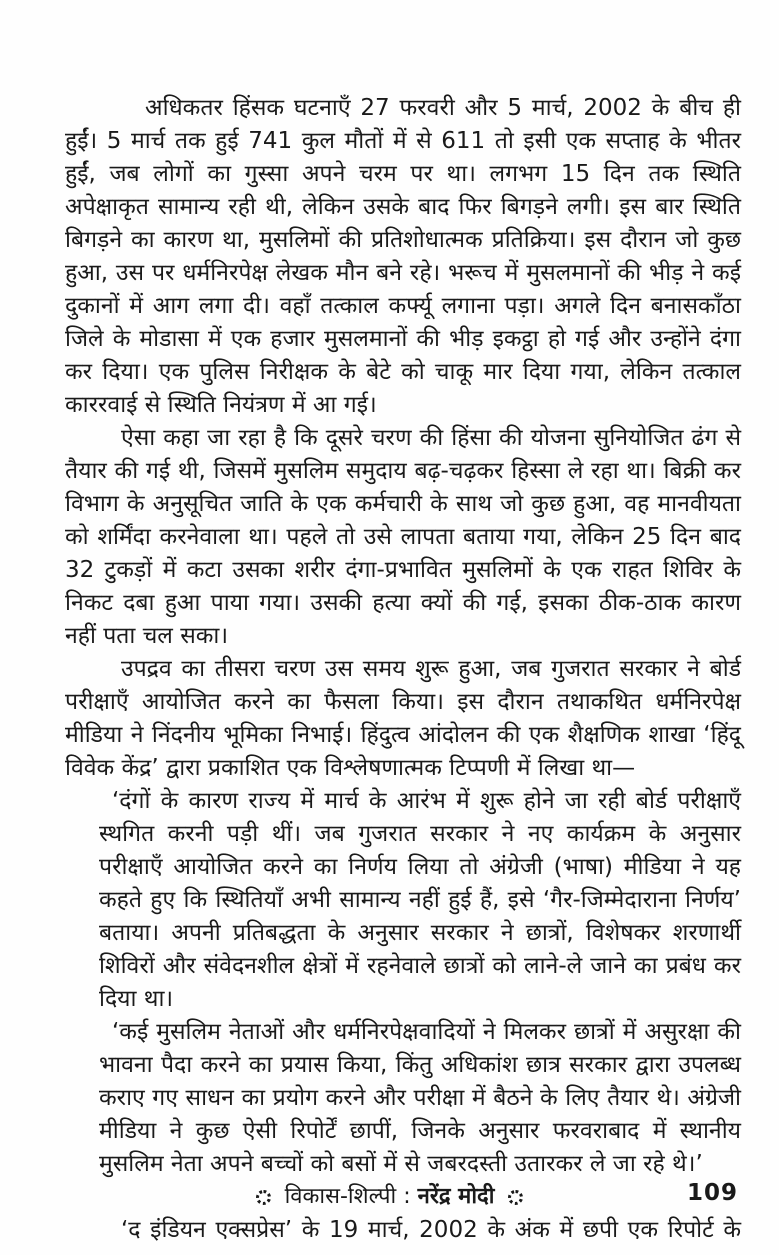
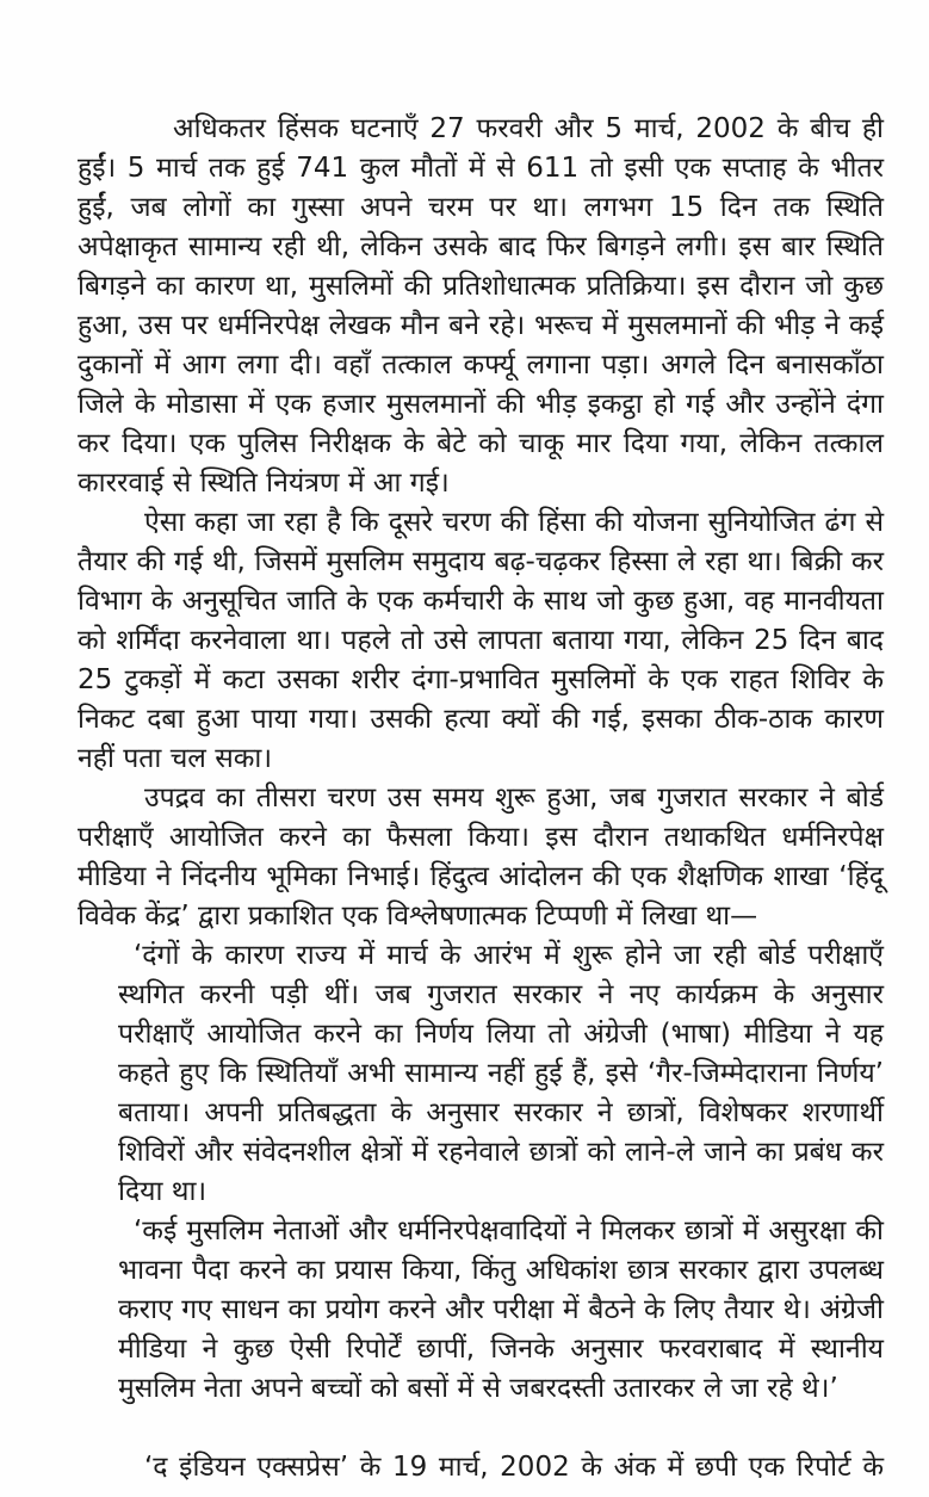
  अधिकतर हिंसक घटनाएँ 27 फरवरी और 5 मार्च, 2002 के बीच ही हुईं। 5 मार्च तक हुई 741 कुल मौतों में से 611 तो इसी एक सप्ताह के भीतर हुईं, जब लोगों का गुस्सा अपने चरम पर था। लगभग 15 दिन तक स्थिति अपेक्षाकृत सामान्य रही थी, लेकिन उसके बाद फिर बिगड़ने लगी। इस बार स्थिति बिगड़ने का कारण था, मुसलिमों की प्रतिशोधात्मक प्रतिक्रिया। इस दौरान जो कुछ हुआ, उस पर धर्मनिरपेक्ष लेखक मौन बने रहे। भरूच में मुसलमानों की भीड़ ने कई दुकानों में आग लगा दी। वहाँ तत्काल कर्फ्यू लगाना पड़ा। अगले दिन बनासकाँठा जिले के मोडासा में एक हजार मुसलमानों की भीड़ इकट्ठा हो गई और उन्होंने दंगा कर दिया। एक पुलिस निरीक्षक के बेटे को चाकू मार दिया गया, लेकिन तत्काल काररवाई से स्थिति नियंत्रण में आ गई।
- ऐसा कहा जा रहा है कि दूसरे चरण की हिंसा की योजना सुनियोजित ढंग से तैयार की गई थी, जिसमें मुसलिम समुदाय बढ़-चढ़कर हिस्सा ले रहा था। बिक्री कर विभाग के अनुसूचित जाति के एक कर्मचारी के साथ जो कुछ हुआ, वह मानवीयता को शर्मिंदा करनेवाला था। पहले तो उसे लापता बताया गया, लेकिन 25 दिन बाद 32 टुकड़ों में कटा उसका शरीर दंगा-प्रभावित मुसलिमों के एक राहत शिविर के निकट दबा हुआ पाया गया। उसकी हत्या क्यों की गई, इसका ठीक-ठाक कारण नहीं पता चल सका।
+ ऐसा कहा जा रहा है कि दूसरे चरण की हिंसा की योजना सुनियोजित ढंग से तैयार की गई थी, जिसमें मुसलिम समुदाय बढ़-चढ़कर हिस्सा ले रहा था। बिक्री कर विभाग के अनुसूचित जाति के एक कर्मचारी के साथ जो कुछ हुआ, वह मानवीयता को शर्मिंदा करनेवाला था। पहले तो उसे लापता बताया गया, लेकिन 25 दिन बाद 25 टुकड़ों में कटा उसका शरीर दंगा-प्रभावित मुसलिमों के एक राहत शिविर के निकट दबा हुआ पाया गया। उसकी हत्या क्यों की गई, इसका ठीक-ठाक कारण नहीं पता चल सका।
  उपद्रव का तीसरा चरण उस समय शुरू हुआ, जब गुजरात सरकार ने बोर्ड परीक्षाएँ आयोजित करने का फैसला किया। इस दौरान तथाकथित धर्मनिरपेक्ष मीडिया ने निंदनीय भूमिका निभाई। हिंदुत्व आंदोलन की एक शैक्षणिक शाखा ‘हिंदू विवेक केंद्र’ द्वारा प्रकाशित एक विश्लेषणात्मक टिप्पणी में लिखा था—
  ‘दंगों के कारण राज्य में मार्च के आरंभ में शुरू होने जा रही बोर्ड परीक्षाएँ स्थगित करनी पड़ी थीं। जब गुजरात सरकार ने नए कार्यक्रम के अनुसार परीक्षाएँ आयोजित करने का निर्णय लिया तो अंग्रेजी (भाषा) मीडिया ने यह कहते हुए कि स्थितियाँ अभी सामान्य नहीं हुई हैं, इसे ‘गैर-जिम्मेदाराना निर्णय’ बताया। अपनी प्रतिबद्धता के अनुसार सरकार ने छात्रों, विशेषकर शरणार्थी शिविरों और संवेदनशील क्षेत्रों में रहनेवाले छात्रों को लाने-ले जाने का प्रबंध कर दिया था।
  ‘कई मुसलिम नेताओं और धर्मनिरपेक्षवादियों ने मिलकर छात्रों में असुरक्षा की भावना पैदा करने का प्रयास किया, किंतु अधिकांश छात्र सरकार द्वारा उपलब्ध कराए गए साधन का प्रयोग करने और परीक्षा में बैठने के लिए तैयार थे। अंग्रेजी मीडिया ने कुछ ऐसी रिपोर्टें छापीं, जिनके अनुसार फरवराबाद में स्थानीय मुसलिम नेता अपने बच्चों को बसों में से जबरदस्ती उतारकर ले जा रहे थे।’
  ‘द इंडियन एक्सप्रेस’ के 19 मार्च, 2002 के अंक में छपी एक रिपोर्ट के
- विकास-शिल्पी : नरेंद्र मोदी
- 109
